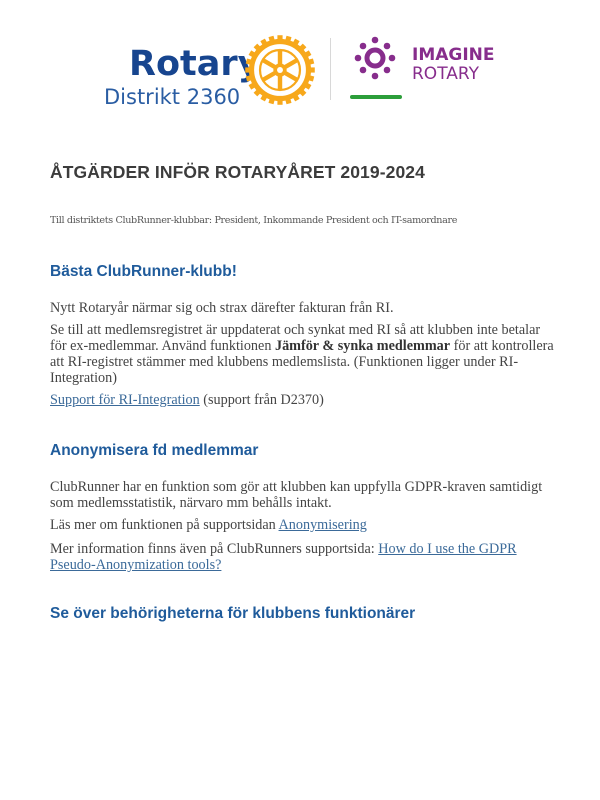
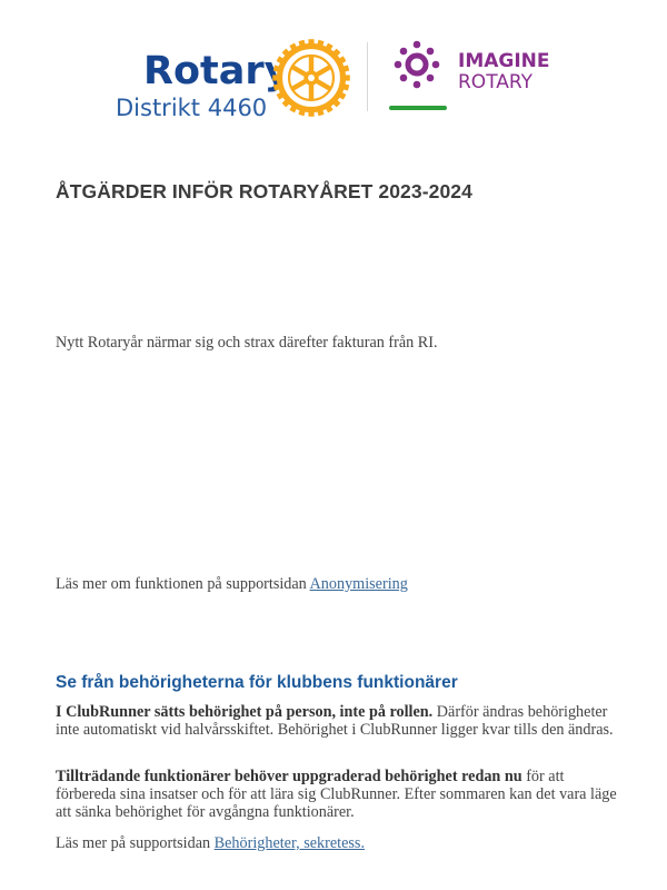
  Rotar
- Distrikt 2360
+ Distrikt 4460
  IMAGINE
  ROTARY
- ÅTGÄRDER INFÖR ROTARYÅRET 2019-2024
+ ÅTGÄRDER INFÖR ROTARYÅRET 2023-2024
- Till distriktets ClubRunner-klubbar: President, Inkommande President och IT-samordnare
- Bästa ClubRunner-klubb!
  Nytt Rotaryår närmar sig och strax därefter fakturan från RI.
- Se till att medlemsregistret är uppdaterat och synkat med RI så att klubben inte betalar för ex-medlemmar. Använd funktionen Jämför & synka medlemmar för att kontrollera att RI-registret stämmer med klubbens medlemslista. (Funktionen ligger under RI-Integration)
- Support för RI-Integration (support från D2370)
- Anonymisera fd medlemmar
- ClubRunner har en funktion som gör att klubben kan uppfylla GDPR-kraven samtidigt som medlemsstatistik, närvaro mm behålls intakt.
  Läs mer om funktionen på supportsidan Anonymisering
- Mer information finns även på ClubRunners supportsida: How do I use the GDPR Pseudo-Anonymization tools?
- Se över behörigheterna för klubbens funktionärer
+ Se från behörigheterna för klubbens funktionärer
+ I ClubRunner sätts behörighet på person, inte på rollen. Därför ändras behörigheter inte automatiskt vid halvårsskiftet. Behörighet i ClubRunner ligger kvar tills den ändras.
+ Tillträdande funktionärer behöver uppgraderad behörighet redan nu för att förbereda sina insatser och för att lära sig ClubRunner. Efter sommaren kan det vara läge att sänka behörighet för avgångna funktionärer.
+ Läs mer på supportsidan Behörigheter, sekretess.
